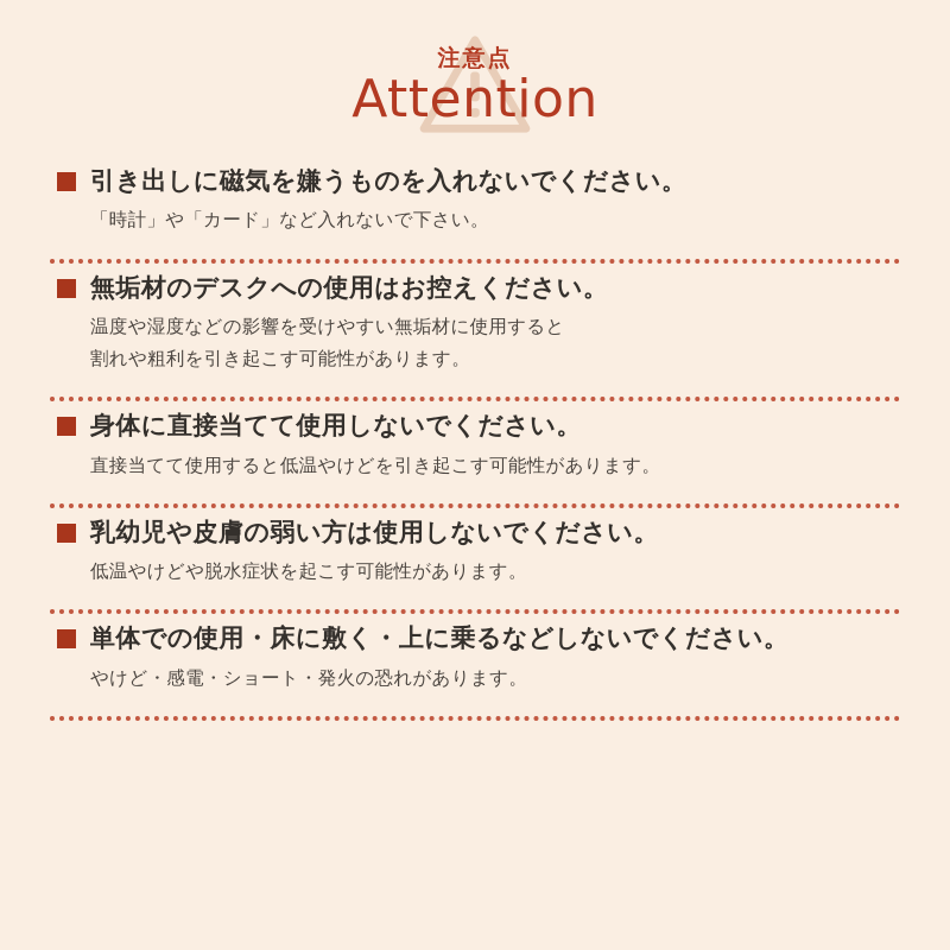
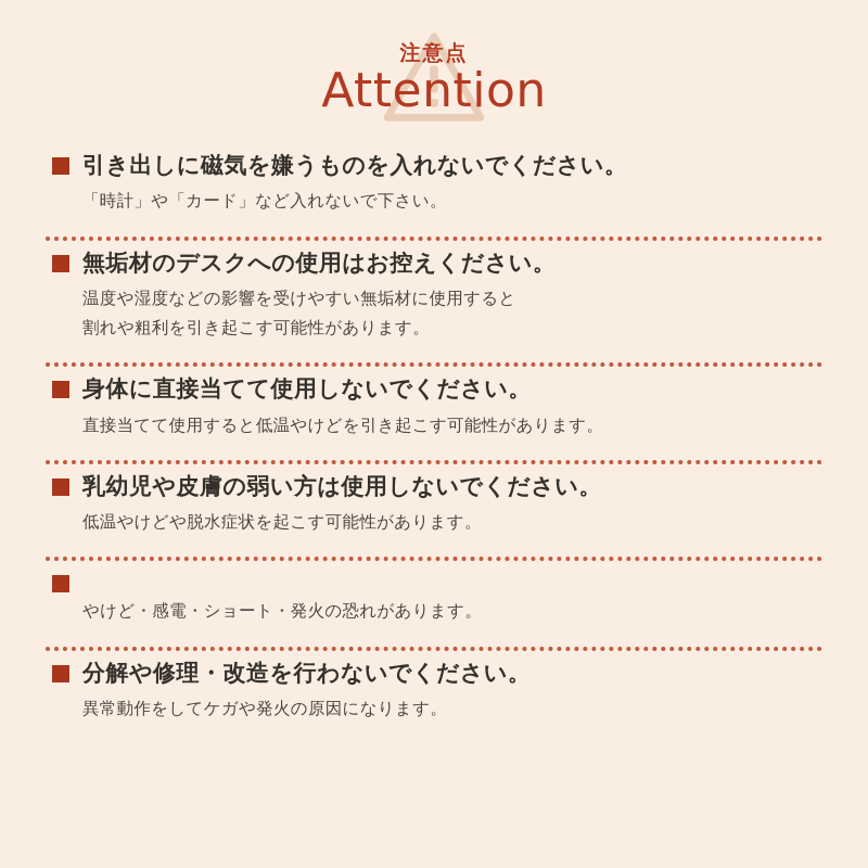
  注意点
  Attention
  引き出しに磁気を嫌うものを入れないでください。
  「時計」や「カード」など入れないで下さい。
  無垢材のデスクへの使用はお控えください。
  温度や湿度などの影響を受けやすい無垢材に使用すると
  割れや粗利を引き起こす可能性があります。
  身体に直接当てて使用しないでください。
  直接当てて使用すると低温やけどを引き起こす可能性があります。
  乳幼児や皮膚の弱い方は使用しないでください。
  低温やけどや脱水症状を起こす可能性があります。
- 単体での使用・床に敷く・上に乗るなどしないでください。
  やけど・感電・ショート・発火の恐れがあります。
+ 分解や修理・改造を行わないでください。
+ 異常動作をしてケガや発火の原因になります。
